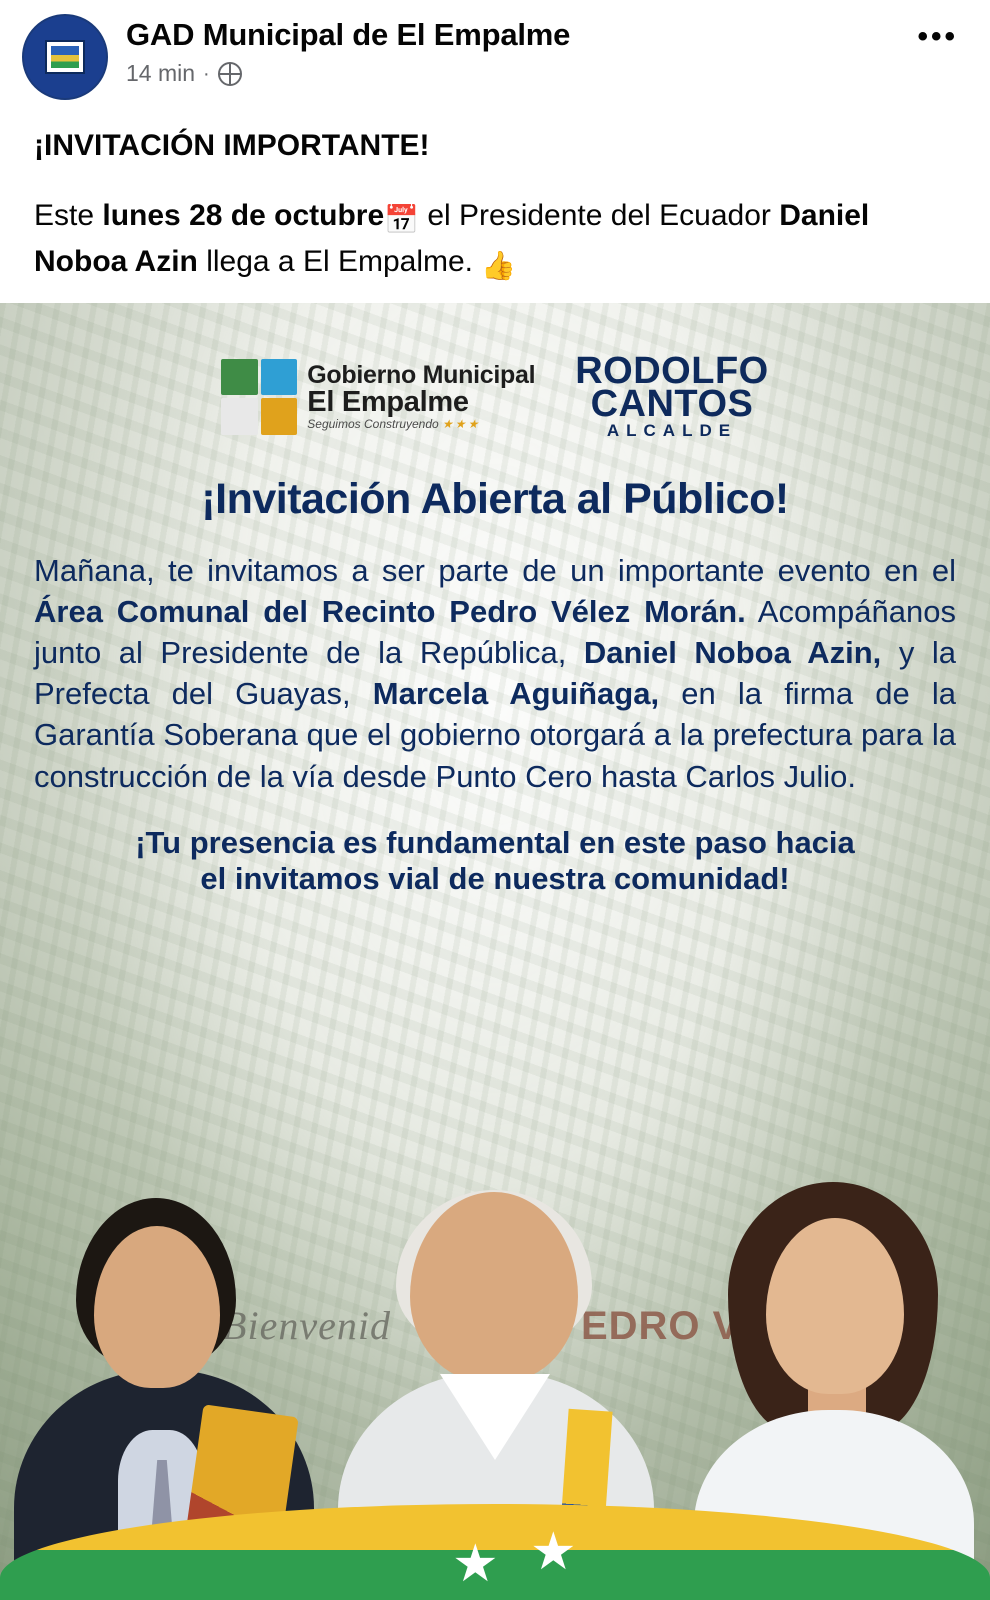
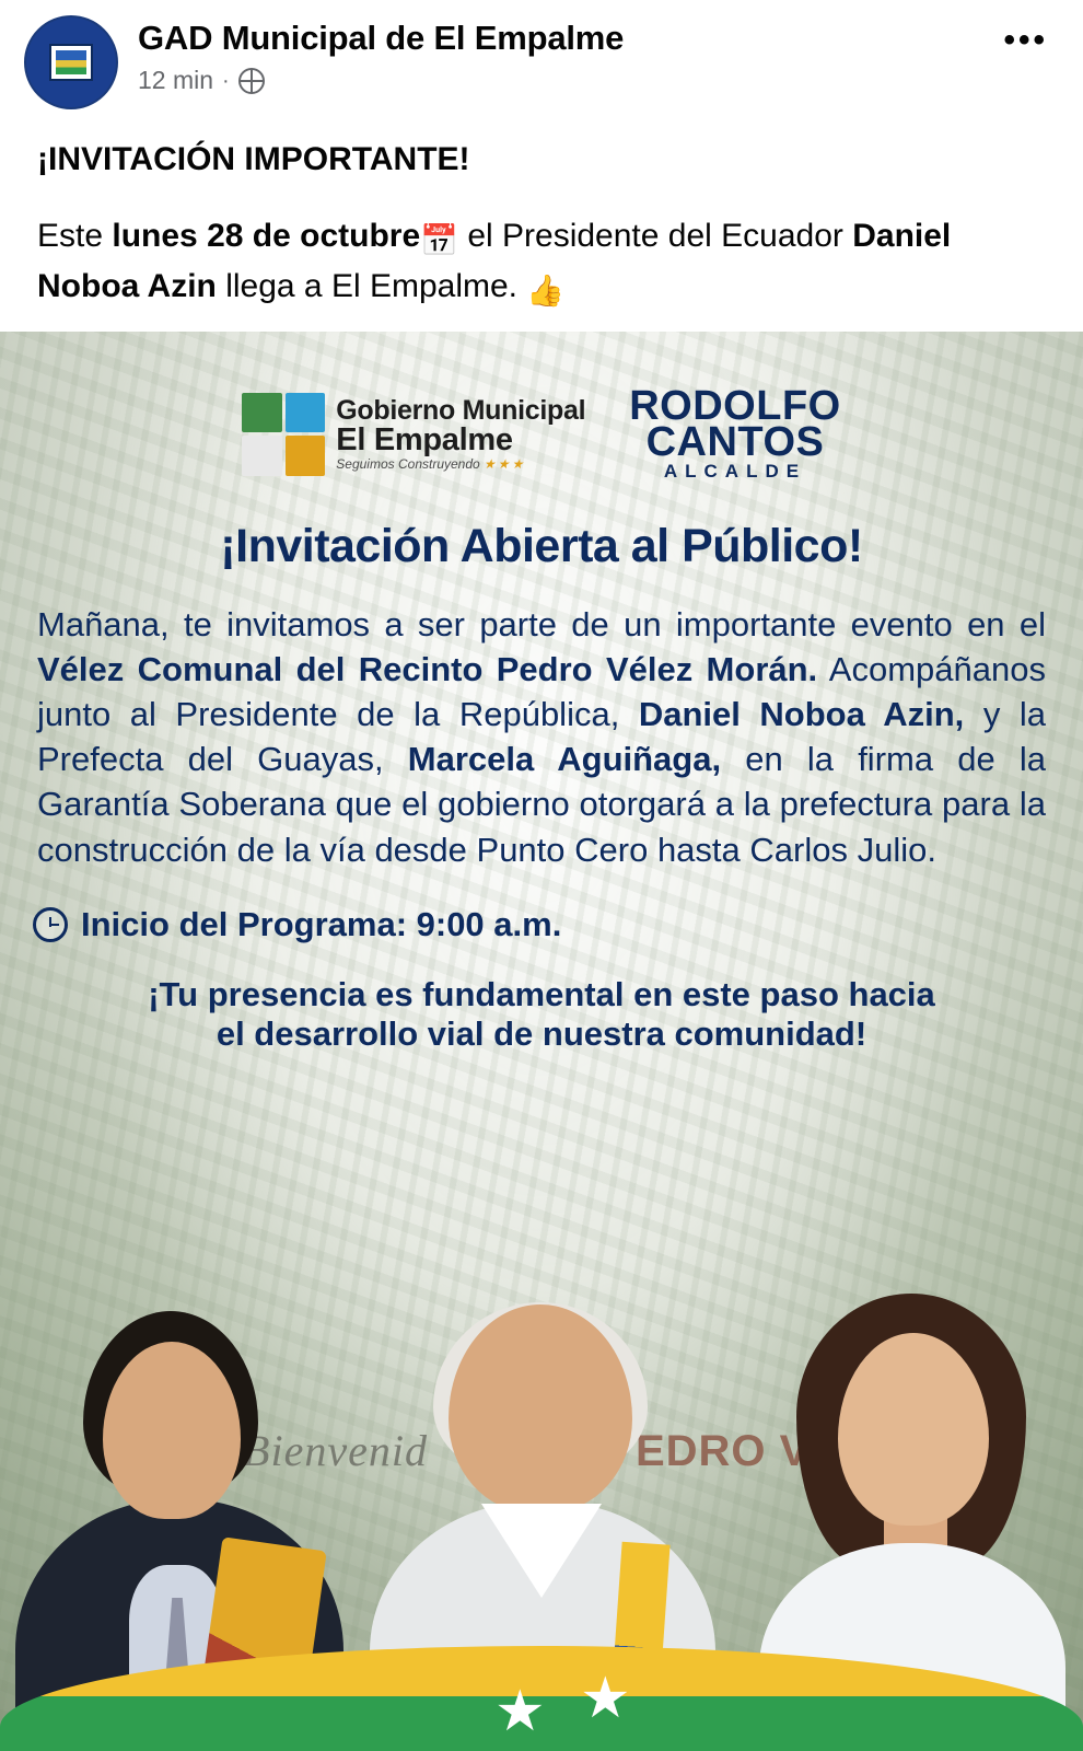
  GAD Municipal de El Empalme
- 14 min
+ 12 min
  ·
  •••
  ¡INVITACIÓN IMPORTANTE!
  Este lunes 28 de octubre📅 el Presidente del Ecuador Daniel Noboa Azin llega a El Empalme. 👍
  Gobierno Municipal
  El Empalme
  Seguimos Construyendo ★★★
  RODOLFO
  CANTOS
  ALCALDE
  ¡Invitación Abierta al Público!
- Mañana, te invitamos a ser parte de un importante evento en el Área Comunal del Recinto Pedro Vélez Morán. Acompáñanos junto al Presidente de la República, Daniel Noboa Azin, y la Prefecta del Guayas, Marcela Aguiñaga, en la firma de la Garantía Soberana que el gobierno otorgará a la prefectura para la construcción de la vía desde Punto Cero hasta Carlos Julio.
+ Mañana, te invitamos a ser parte de un importante evento en el Vélez Comunal del Recinto Pedro Vélez Morán. Acompáñanos junto al Presidente de la República, Daniel Noboa Azin, y la Prefecta del Guayas, Marcela Aguiñaga, en la firma de la Garantía Soberana que el gobierno otorgará a la prefectura para la construcción de la vía desde Punto Cero hasta Carlos Julio.
+ Inicio del Programa: 9:00 a.m.
  ¡Tu presencia es fundamental en este paso hacia
- el invitamos vial de nuestra comunidad!
+ el desarrollo vial de nuestra comunidad!
  Bienvenid EDRO V
  ★
  ★
